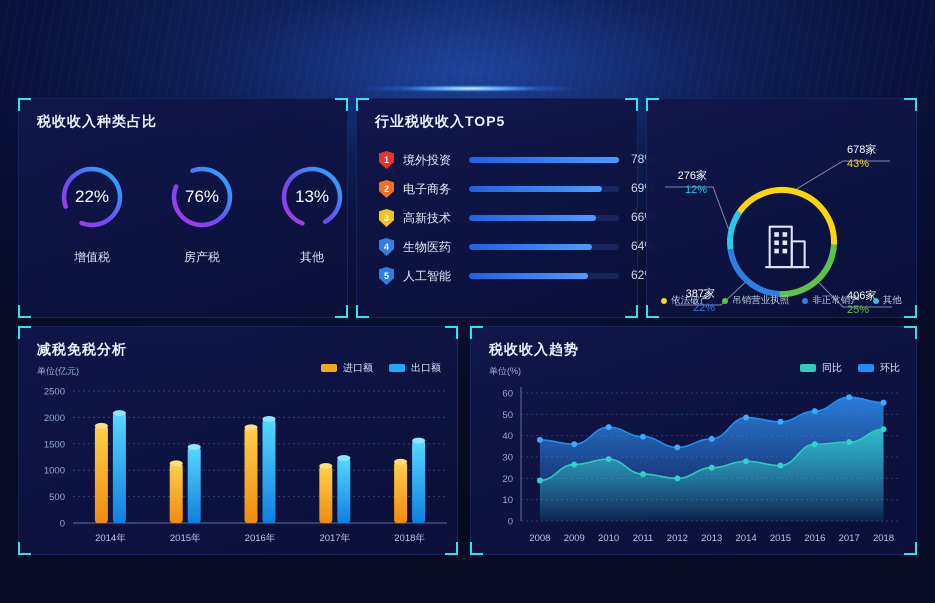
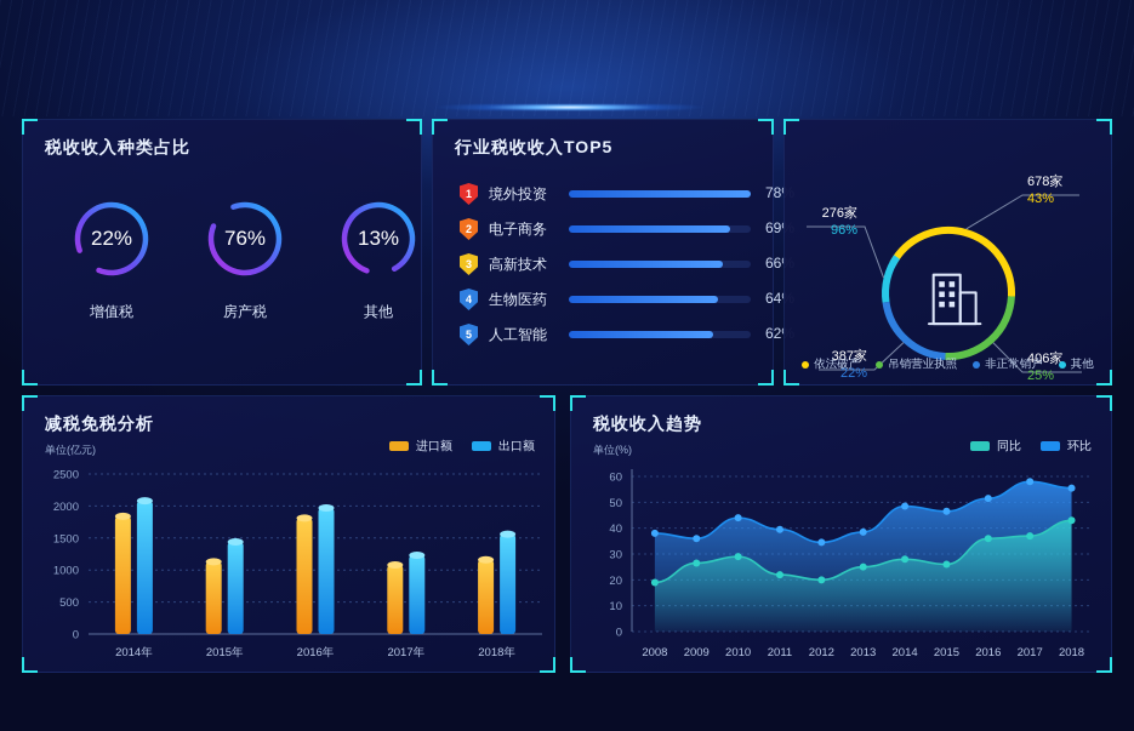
  税收收入种类占比
  22%
  增值税
  76%
  房产税
  13%
  其他
  行业税收收入TOP5
  1
  境外投资
  2
  电子商务
  3
  高新技术
  4
  生物医药
  5
  人工智能
  678家
  43%
  406家
  25%
  387家
  22%
  276家
- 12%
+ 96%
  依法破产
  吊销营业执照
  非正常销户
  其他
  减税免税分析
  单位(亿元)
  进口额
  出口额
  0
  500
  1000
  1500
  2000
  2500
  2014年
  2015年
  2016年
  2017年
  2018年
  税收收入趋势
  单位(%)
  同比
  环比
  0
  10
  20
  30
  40
  50
  60
  2008
  2009
  2010
  2011
  2012
  2013
  2014
  2015
  2016
  2017
  2018
